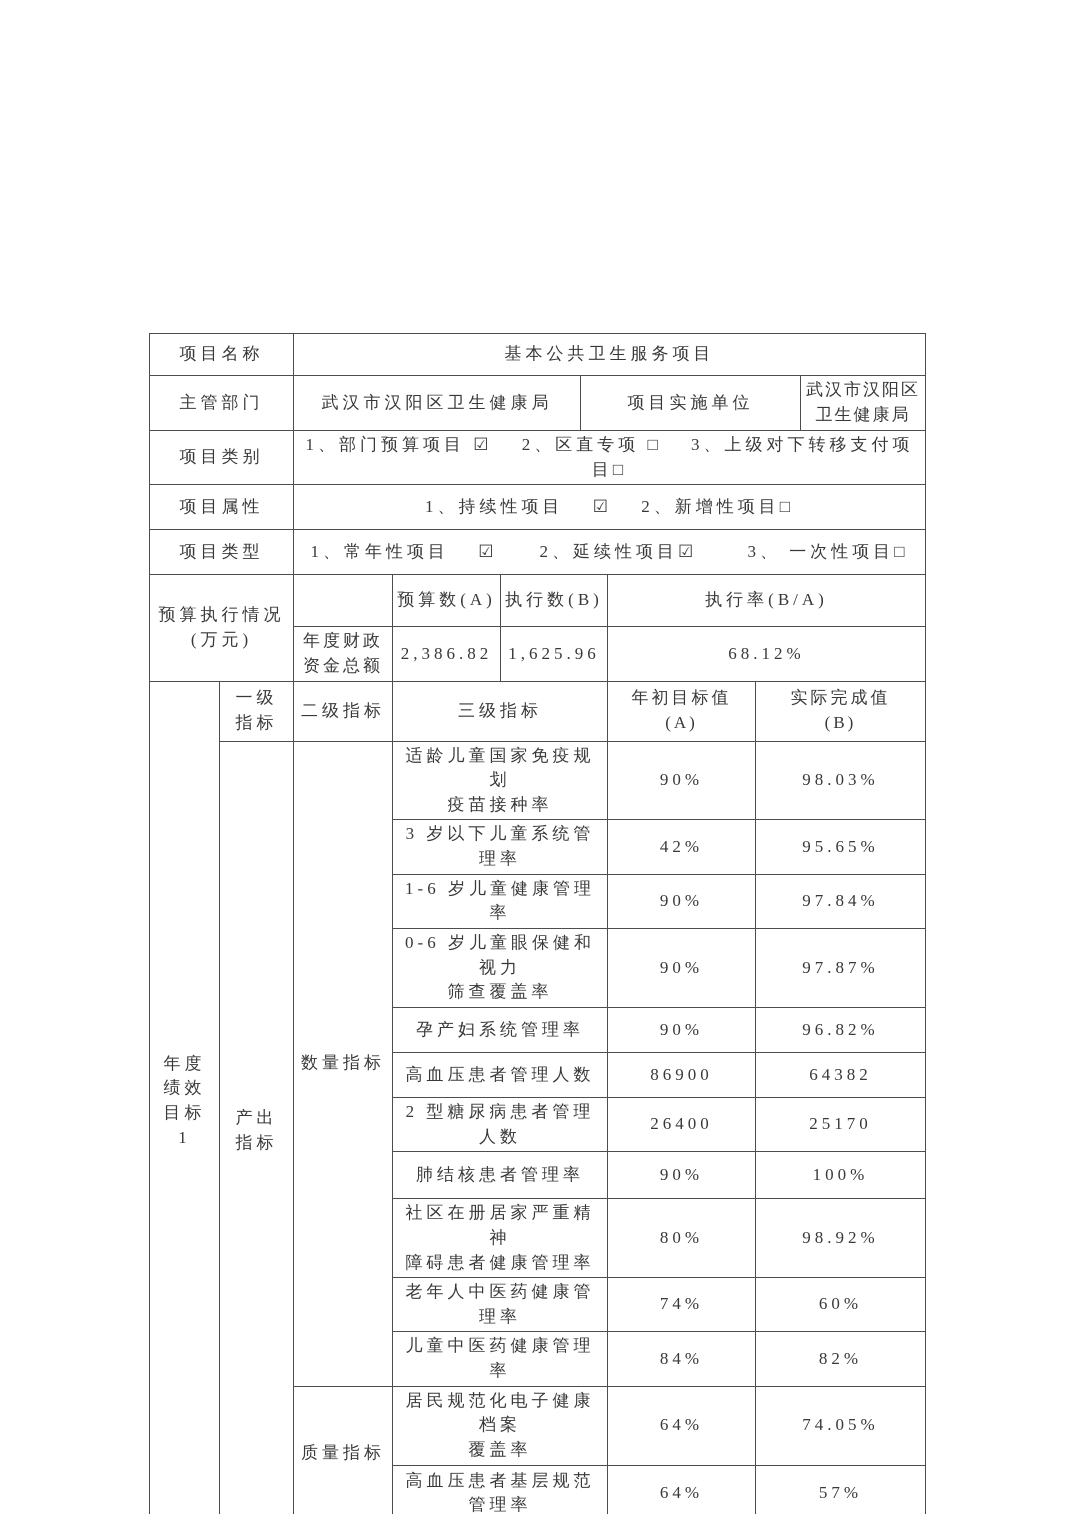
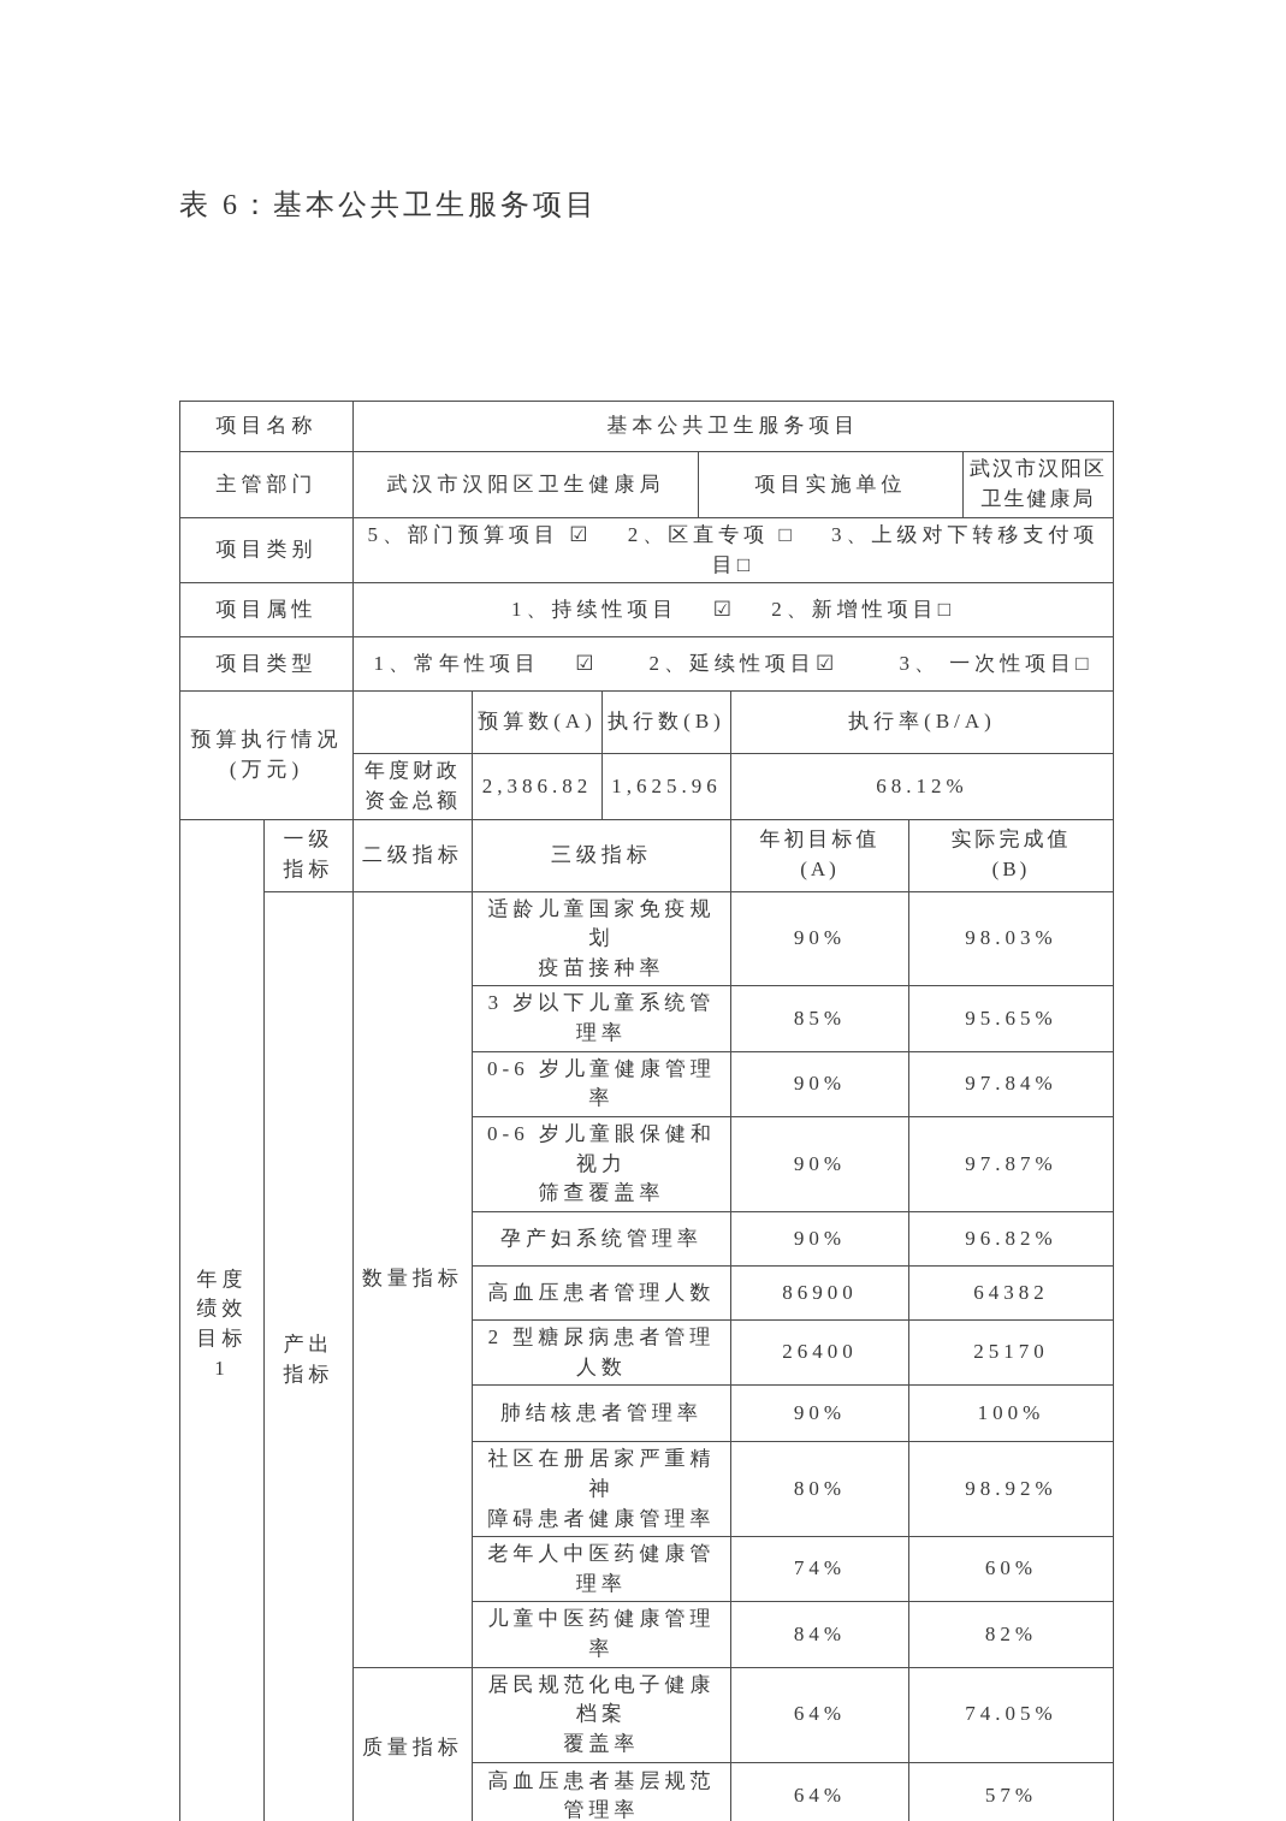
+ 表 6：基本公共卫生服务项目
  项目名称	基本公共卫生服务项目
  主管部门	武汉市汉阳区卫生健康局	项目实施单位	武汉市汉阳区 卫生健康局
- 项目类别	1、部门预算项目 ☑ 2、区直专项 □ 3、上级对下转移支付项目□
+ 项目类别	5、部门预算项目 ☑ 2、区直专项 □ 3、上级对下转移支付项目□
  项目属性	1、持续性项目 ☑ 2、新增性项目□
  项目类型	1、常年性项目 ☑ 2、延续性项目☑ 3、 一次性项目□
  预算执行情况 (万元)		预算数(A)	执行数(B)	执行率(B/A)
  年度财政 资金总额	2,386.82	1,625.96	68.12%
  年度 绩效 目标 1	一级 指标	二级指标	三级指标	年初目标值 (A)	实际完成值 (B)
  产出 指标	数量指标	适龄儿童国家免疫规划 疫苗接种率	90%	98.03%
- 3 岁以下儿童系统管理率	42%	95.65%
+ 3 岁以下儿童系统管理率	85%	95.65%
- 1-6 岁儿童健康管理率	90%	97.84%
+ 0-6 岁儿童健康管理率	90%	97.84%
  0-6 岁儿童眼保健和视力 筛查覆盖率	90%	97.87%
  孕产妇系统管理率	90%	96.82%
  高血压患者管理人数	86900	64382
  2 型糖尿病患者管理人数	26400	25170
  肺结核患者管理率	90%	100%
  社区在册居家严重精神 障碍患者健康管理率	80%	98.92%
  老年人中医药健康管理率	74%	60%
  儿童中医药健康管理率	84%	82%
  质量指标	居民规范化电子健康档案 覆盖率	64%	74.05%
  高血压患者基层规范 管理率	64%	57%
